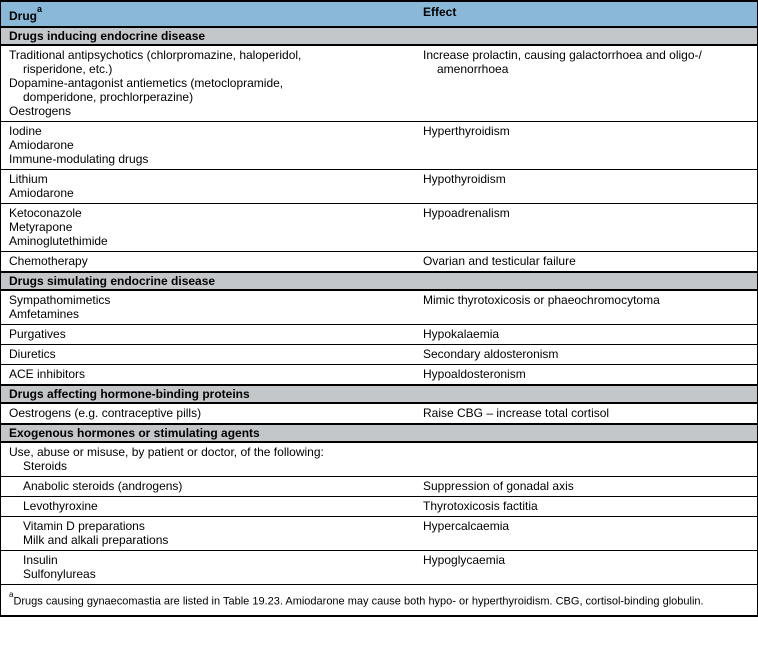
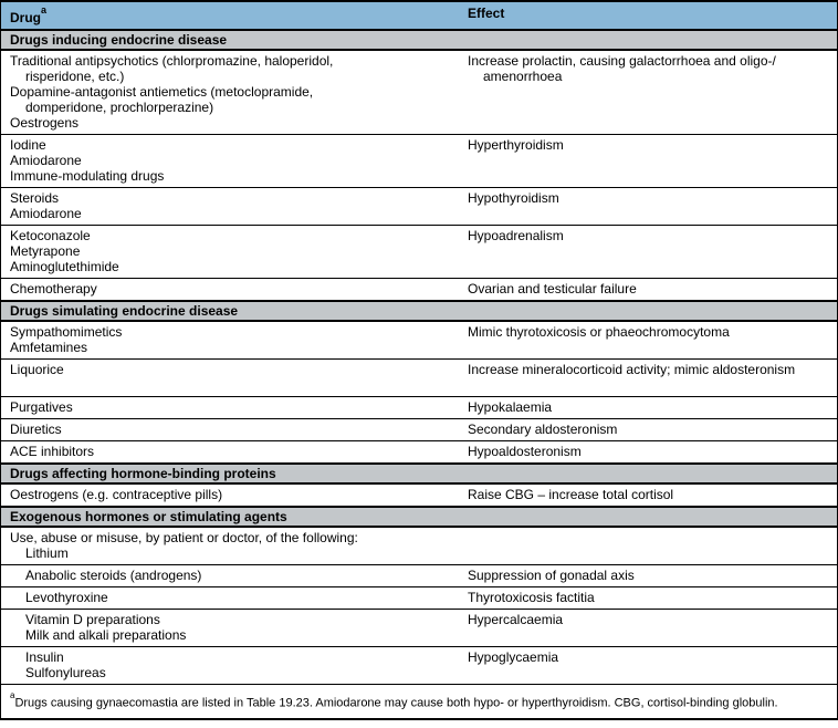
  Druga
  Effect
  Drugs inducing endocrine disease
  Traditional antipsychotics (chlorpromazine, haloperidol,
  risperidone, etc.)
  Dopamine-antagonist antiemetics (metoclopramide,
  domperidone, prochlorperazine)
  Oestrogens
  Increase prolactin, causing galactorrhoea and oligo-/
  amenorrhoea
  Iodine
  Amiodarone
  Immune-modulating drugs
  Hyperthyroidism
- Lithium
+ Steroids
  Amiodarone
  Hypothyroidism
  Ketoconazole
  Metyrapone
  Aminoglutethimide
  Hypoadrenalism
  Chemotherapy
  Ovarian and testicular failure
  Drugs simulating endocrine disease
  Sympathomimetics
  Amfetamines
  Mimic thyrotoxicosis or phaeochromocytoma
+ Liquorice
+ Increase mineralocorticoid activity; mimic aldosteronism
  Purgatives
  Hypokalaemia
  Diuretics
  Secondary aldosteronism
  ACE inhibitors
  Hypoaldosteronism
  Drugs affecting hormone-binding proteins
  Oestrogens (e.g. contraceptive pills)
  Raise CBG – increase total cortisol
  Exogenous hormones or stimulating agents
  Use, abuse or misuse, by patient or doctor, of the following:
- Steroids
+ Lithium
  Anabolic steroids (androgens)
  Suppression of gonadal axis
  Levothyroxine
  Thyrotoxicosis factitia
  Vitamin D preparations
  Milk and alkali preparations
  Hypercalcaemia
  Insulin
  Sulfonylureas
  Hypoglycaemia
  aDrugs causing gynaecomastia are listed in Table 19.23. Amiodarone may cause both hypo- or hyperthyroidism. CBG, cortisol-binding globulin.
